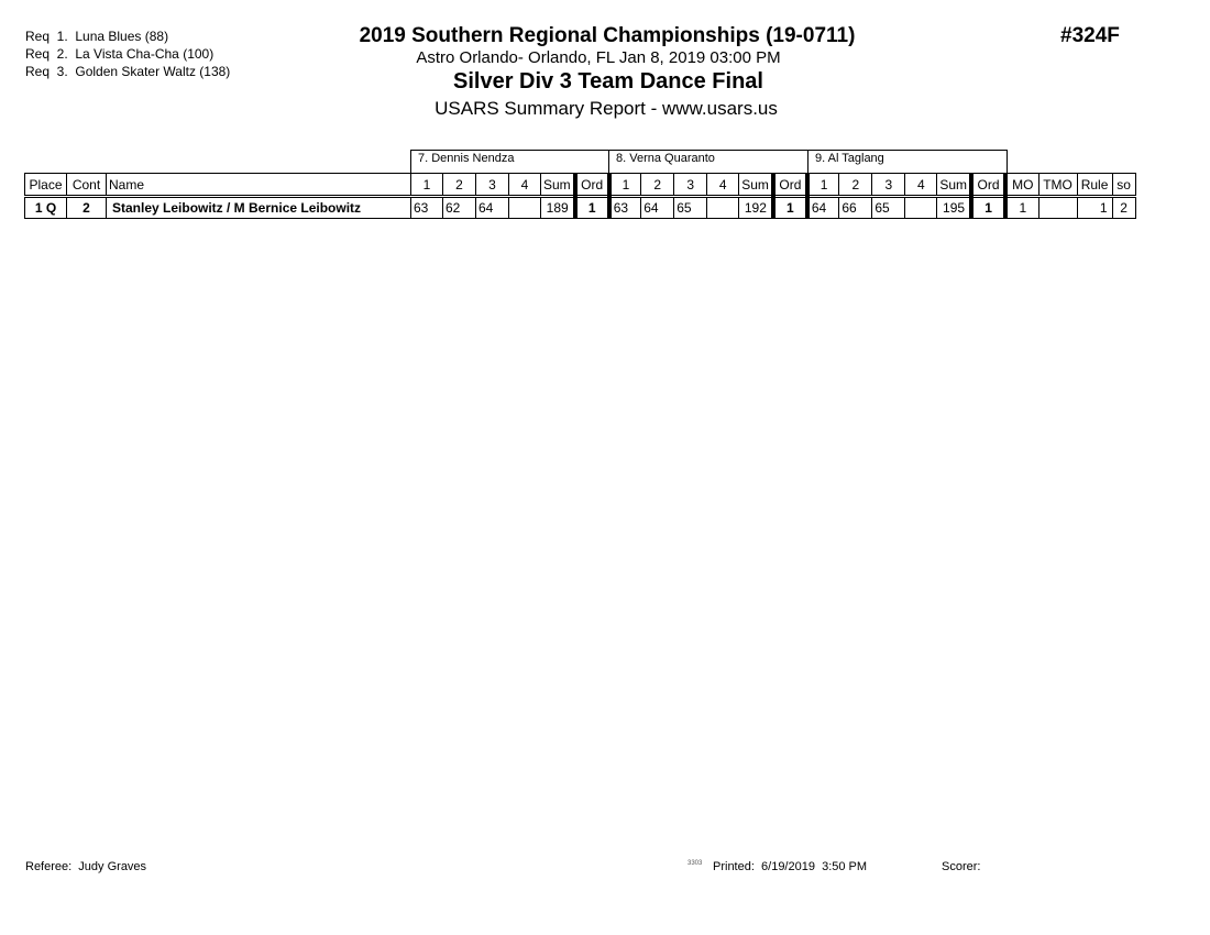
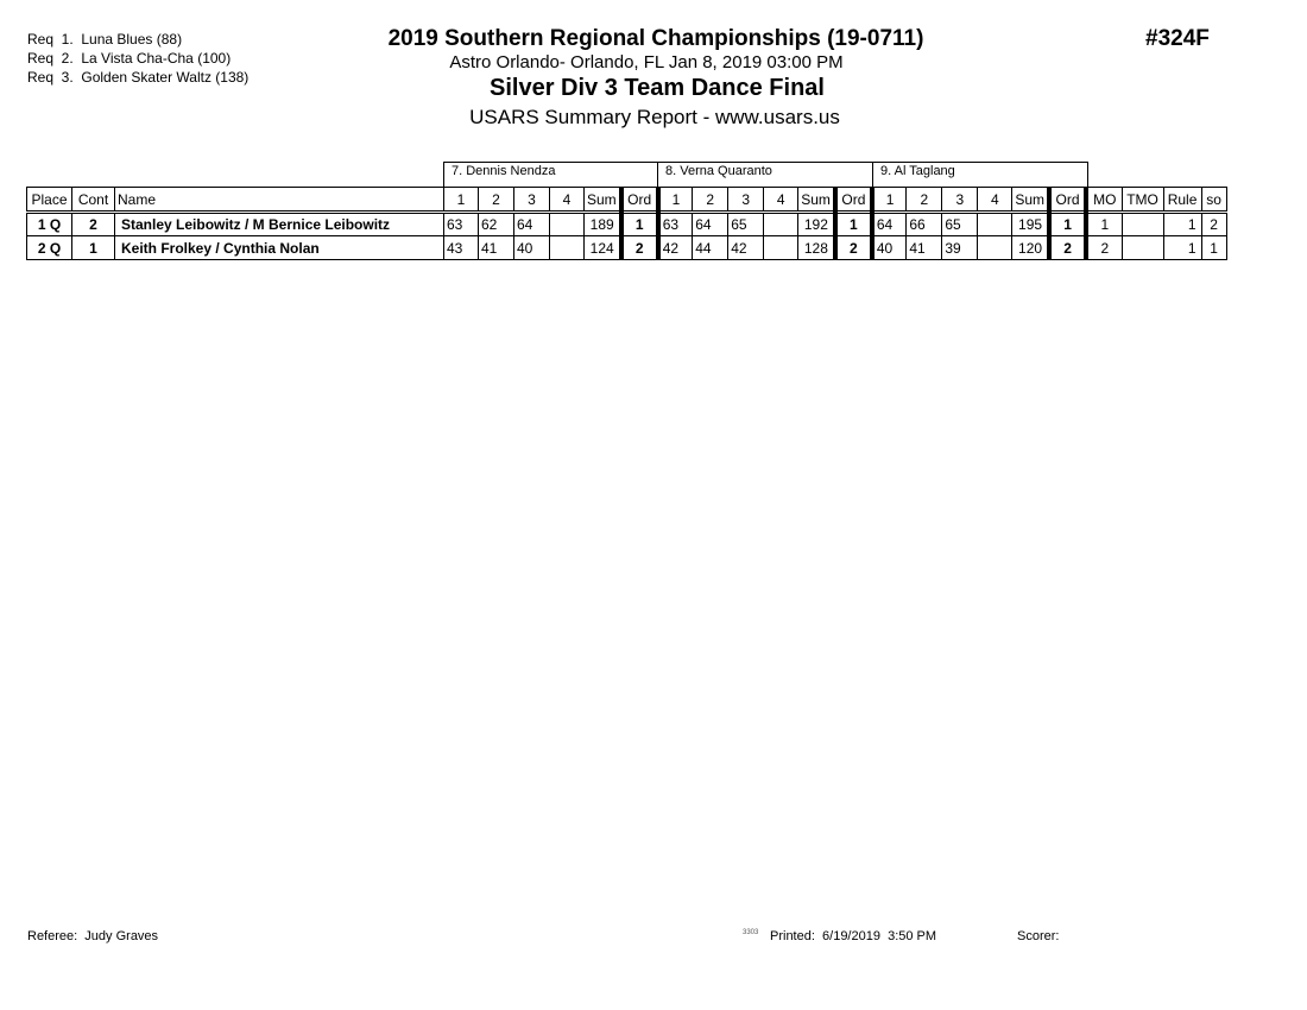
  Req 1. Luna Blues (88)
  Req 2. La Vista Cha-Cha (100)
  Req 3. Golden Skater Waltz (138)
  2019 Southern Regional Championships (19-0711)
  Astro Orlando- Orlando, FL Jan 8, 2019 03:00 PM
  Silver Div 3 Team Dance Final
  USARS Summary Report - www.usars.us
  #324F
  7. Dennis Nendza
  8. Verna Quaranto
  9. Al Taglang
  Place	Cont	Name	1	2	3	4	Sum	Ord	1	2	3	4	Sum	Ord	1	2	3	4	Sum	Ord	MO	TMO	Rule	so
  1 Q	2	Stanley Leibowitz / M Bernice Leibowitz	63	62	64		189	1	63	64	65		192	1	64	66	65		195	1	1		1	2
+ 2 Q	1	Keith Frolkey / Cynthia Nolan	43	41	40		124	2	42	44	42		128	2	40	41	39		120	2	2		1	1
  Referee: Judy Graves
  Printed: 6/19/2019 3:50 PM
  Scorer:
